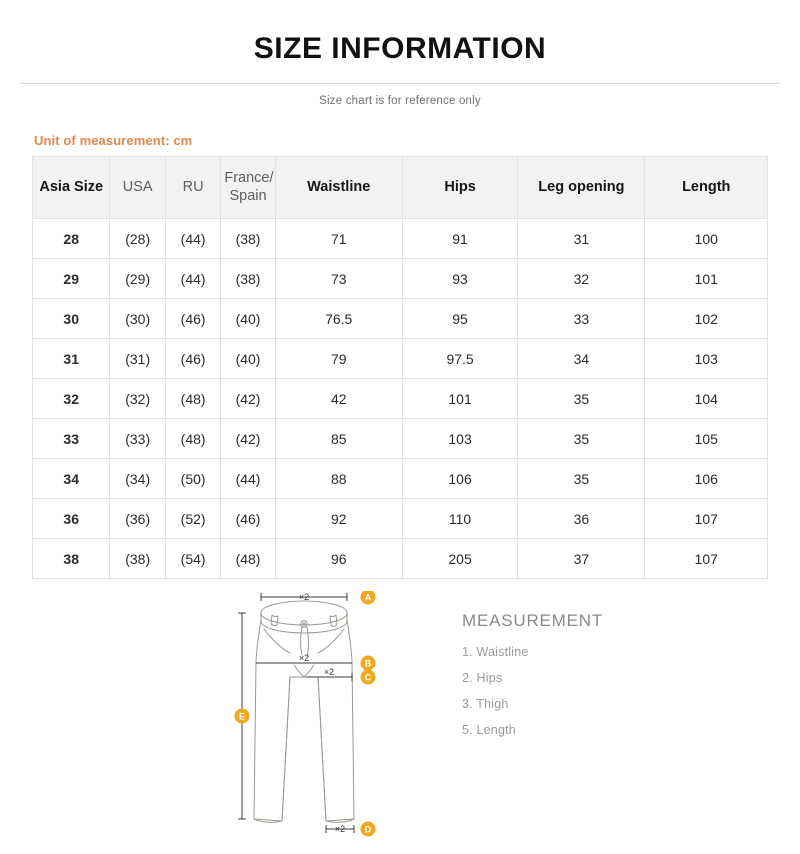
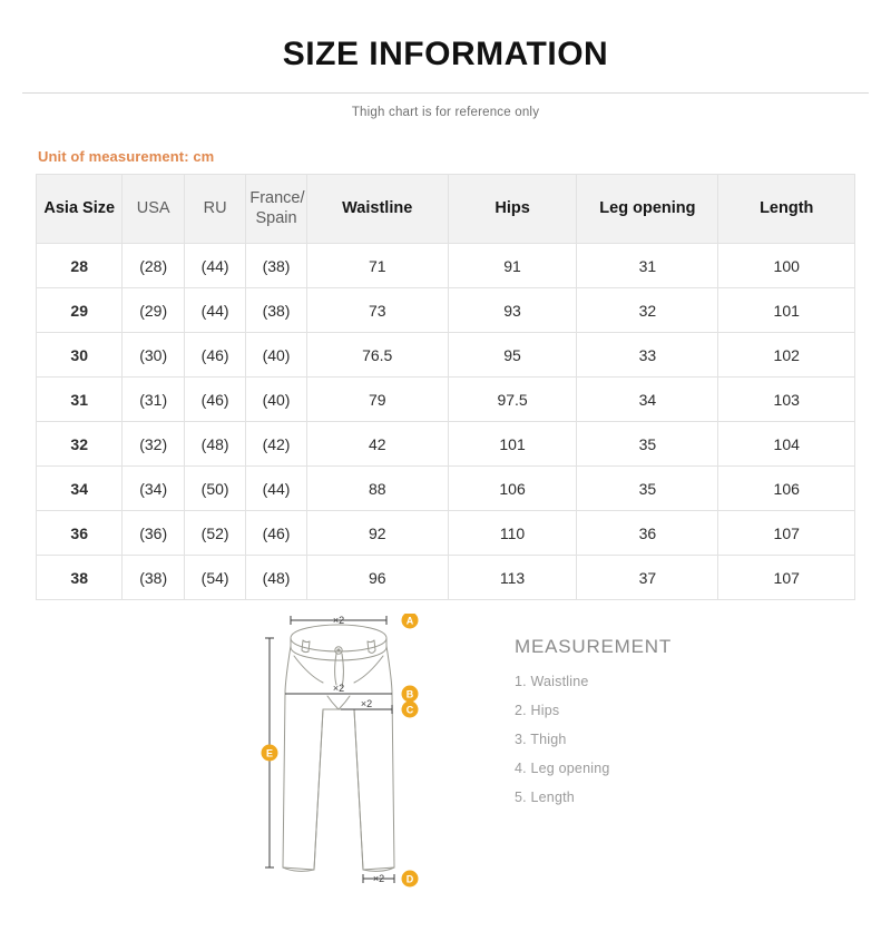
  SIZE INFORMATION
- Size chart is for reference only
+ Thigh chart is for reference only
  Unit of measurement: cm
  Asia Size	USA	RU	France/ Spain	Waistline	Hips	Leg opening	Length
  28	(28)	(44)	(38)	71	91	31	100
  29	(29)	(44)	(38)	73	93	32	101
  30	(30)	(46)	(40)	76.5	95	33	102
  31	(31)	(46)	(40)	79	97.5	34	103
  32	(32)	(48)	(42)	42	101	35	104
- 33	(33)	(48)	(42)	85	103	35	105
  34	(34)	(50)	(44)	88	106	35	106
  36	(36)	(52)	(46)	92	110	36	107
- 38	(38)	(54)	(48)	96	205	37	107
+ 38	(38)	(54)	(48)	96	113	37	107
  ×2
  ×2
  ×2
  ×2
  A
  B
  C
  D
  E
  MEASUREMENT
  1. Waistline
  2. Hips
  3. Thigh
+ 4. Leg opening
  5. Length
